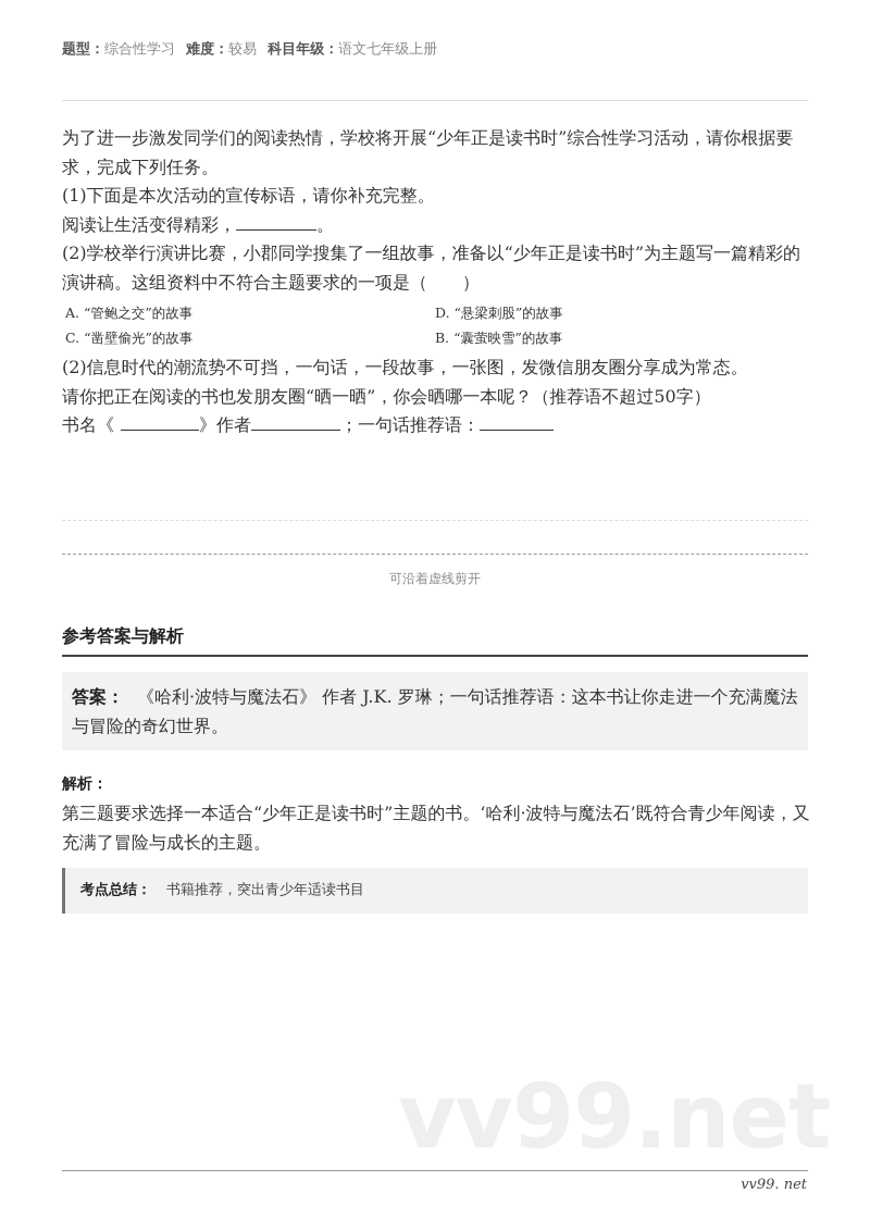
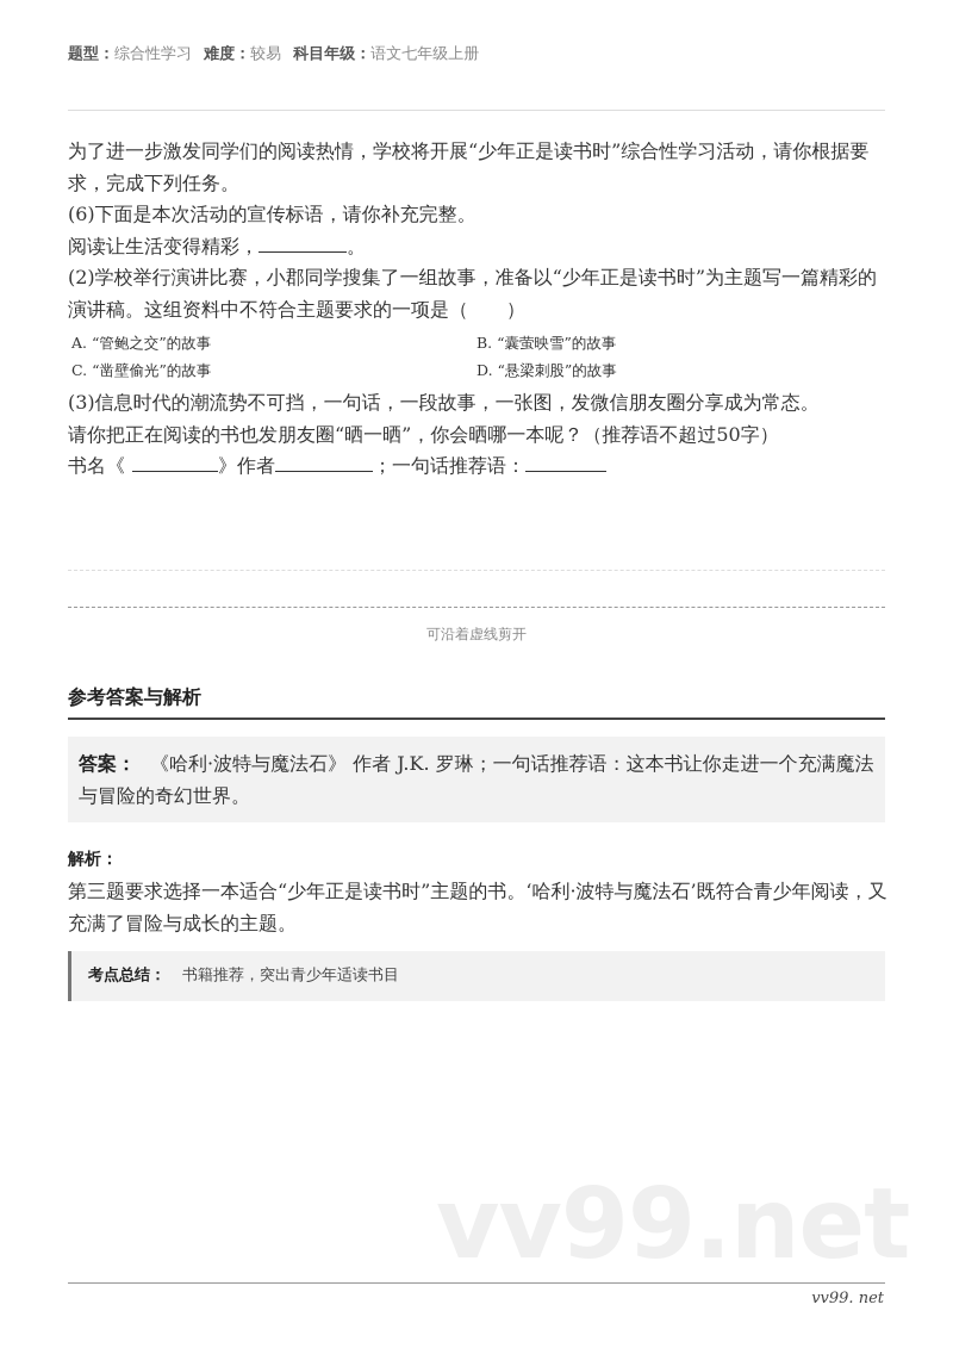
  题型：综合性学习 难度：较易 科目年级：语文七年级上册
  为了进一步激发同学们的阅读热情，学校将开展“少年正是读书时”综合性学习活动，请你根据要求，完成下列任务。
- (1)下面是本次活动的宣传标语，请你补充完整。
+ (6)下面是本次活动的宣传标语，请你补充完整。
  阅读让生活变得精彩， 。
  (2)学校举行演讲比赛，小郡同学搜集了一组故事，准备以“少年正是读书时”为主题写一篇精彩的演讲稿。这组资料中不符合主题要求的一项是（ ）
  A. “管鲍之交”的故事
- D. “悬梁刺股”的故事
+ B. “囊萤映雪”的故事
  C. “凿壁偷光”的故事
- B. “囊萤映雪”的故事
+ D. “悬梁刺股”的故事
- (2)信息时代的潮流势不可挡，一句话，一段故事，一张图，发微信朋友圈分享成为常态。
+ (3)信息时代的潮流势不可挡，一句话，一段故事，一张图，发微信朋友圈分享成为常态。
  请你把正在阅读的书也发朋友圈“晒一晒”，你会晒哪一本呢？（推荐语不超过50字）
  书名《 》作者 ；一句话推荐语：
  可沿着虚线剪开
  参考答案与解析
  答案： 《哈利·波特与魔法石》 作者 J.K. 罗琳；一句话推荐语：这本书让你走进一个充满魔法与冒险的奇幻世界。
  解析：
  第三题要求选择一本适合“少年正是读书时”主题的书。‘哈利·波特与魔法石’既符合青少年阅读，又充满了冒险与成长的主题。
  考点总结： 书籍推荐，突出青少年适读书目
  vv99. net
